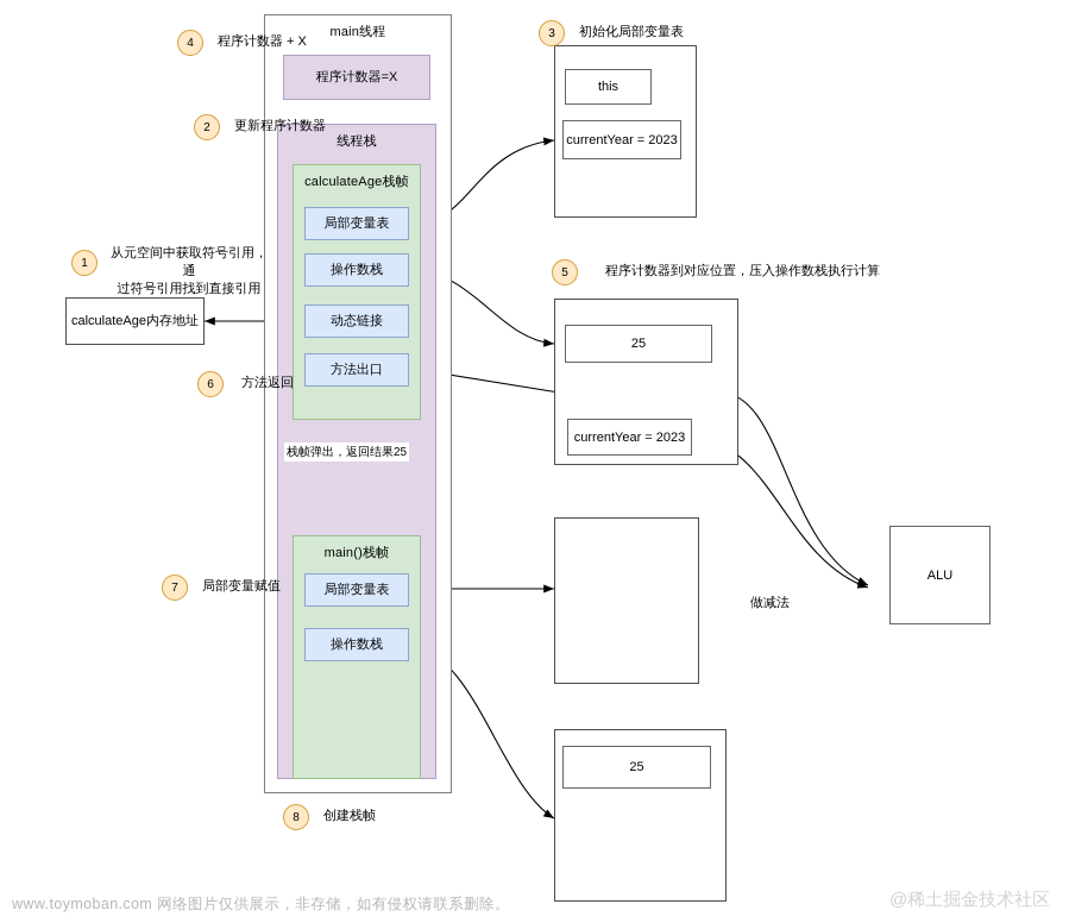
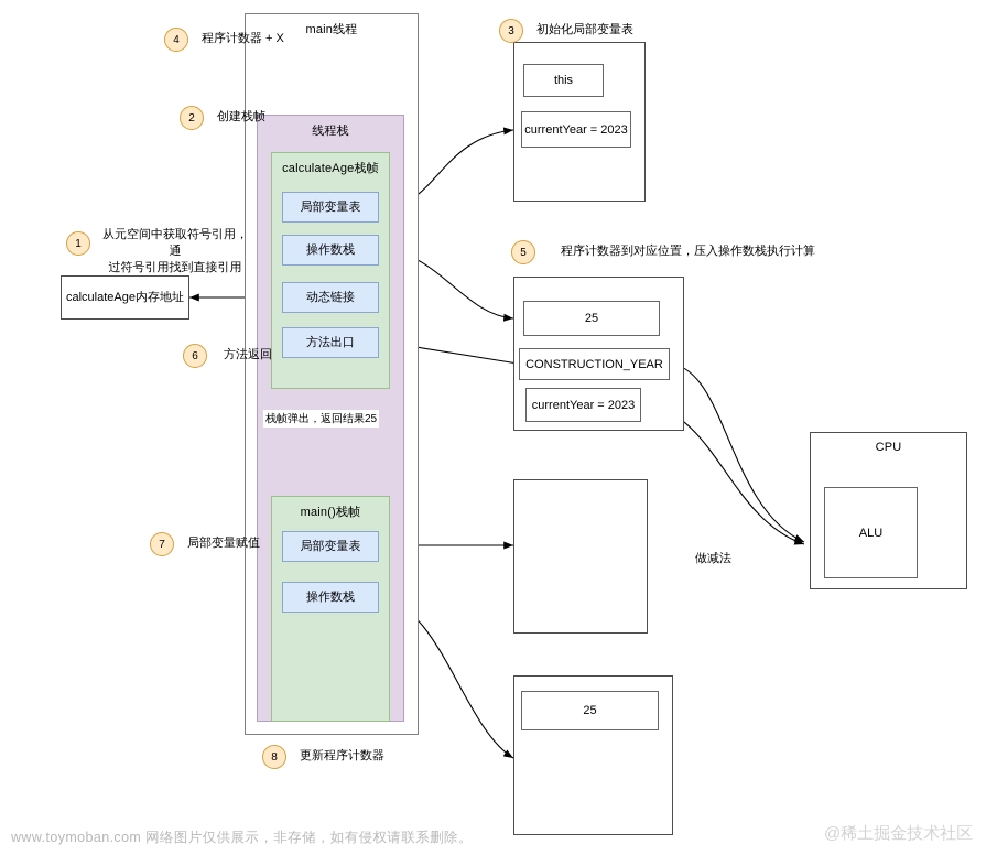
  main线程
- 程序计数器=X
  线程栈
  calculateAge栈帧
  局部变量表
  操作数栈
  动态链接
  方法出口
  栈帧弹出，返回结果25
  main()栈帧
  局部变量表
  操作数栈
  calculateAge内存地址
  this
  currentYear = 2023
  25
+ CONSTRUCTION_YEAR
  currentYear = 2023
  25
+ CPU
  ALU
  做减法
  4
  程序计数器 + X
  2
- 更新程序计数器
+ 创建栈帧
  3
  初始化局部变量表
  1
  从元空间中获取符号引用，通
  过符号引用找到直接引用
  5
  程序计数器到对应位置，压入操作数栈执行计算
  6
  方法返回
  7
  局部变量赋值
  8
- 创建栈帧
+ 更新程序计数器
  www.toymoban.com 网络图片仅供展示，非存储，如有侵权请联系删除。
  @稀土掘金技术社区
